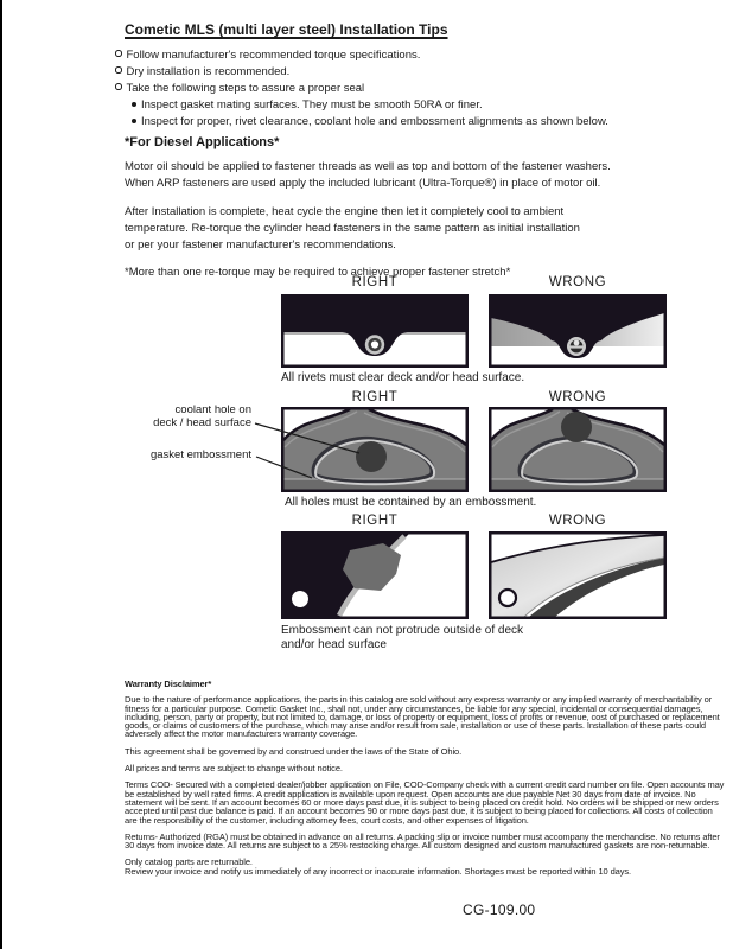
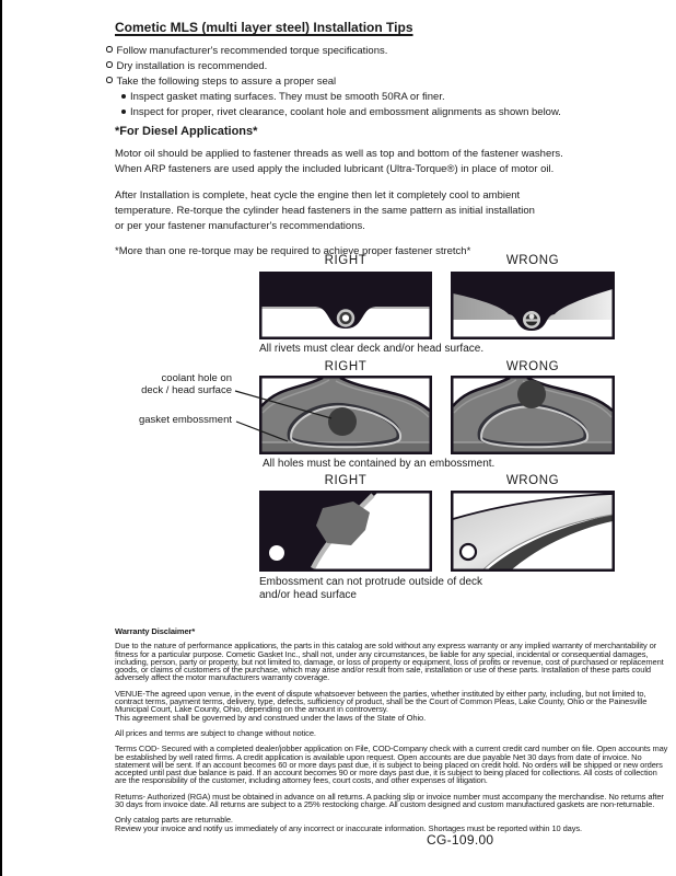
  Cometic MLS (multi layer steel) Installation Tips
  Follow manufacturer's recommended torque specifications.
  Dry installation is recommended.
  Take the following steps to assure a proper seal
  Inspect gasket mating surfaces. They must be smooth 50RA or finer.
  Inspect for proper, rivet clearance, coolant hole and embossment alignments as shown below.
  *For Diesel Applications*
  Motor oil should be applied to fastener threads as well as top and bottom of the fastener washers.
  When ARP fasteners are used apply the included lubricant (Ultra-Torque®) in place of motor oil.
  After Installation is complete, heat cycle the engine then let it completely cool to ambient
  temperature. Re-torque the cylinder head fasteners in the same pattern as initial installation
  or per your fastener manufacturer's recommendations.
  *More than one re-torque may be required to achieve proper fastener stretch*
  RIGHT
  WRONG
  All rivets must clear deck and/or head surface.
  RIGHT
  WRONG
  coolant hole on
  deck / head surface
  gasket embossment
  All holes must be contained by an embossment.
  RIGHT
  WRONG
  Embossment can not protrude outside of deck
  and/or head surface
  Warranty Disclaimer*
  Due to the nature of performance applications, the parts in this catalog are sold without any express warranty or any implied warranty of merchantability or fitness for a particular purpose. Cometic Gasket Inc., shall not, under any circumstances, be liable for any special, incidental or consequential damages, including, person, party or property, but not limited to, damage, or loss of property or equipment, loss of profits or revenue, cost of purchased or replacement goods, or claims of customers of the purchase, which may arise and/or result from sale, installation or use of these parts. Installation of these parts could adversely affect the motor manufacturers warranty coverage.
+ VENUE-The agreed upon venue, in the event of dispute whatsoever between the parties, whether instituted by either party, including, but not limited to, contract terms, payment terms, delivery, type, defects, sufficiency of product, shall be the Court of Common Pleas, Lake County, Ohio or the Painesville Municipal Court, Lake County, Ohio, depending on the amount in controversy.
  This agreement shall be governed by and construed under the laws of the State of Ohio.
  All prices and terms are subject to change without notice.
  Terms COD- Secured with a completed dealer/jobber application on File, COD-Company check with a current credit card number on file. Open accounts may be established by well rated firms. A credit application is available upon request. Open accounts are due payable Net 30 days from date of invoice. No statement will be sent. If an account becomes 60 or more days past due, it is subject to being placed on credit hold. No orders will be shipped or new orders accepted until past due balance is paid. If an account becomes 90 or more days past due, it is subject to being placed for collections. All costs of collection are the responsibility of the customer, including attorney fees, court costs, and other expenses of litigation.
  Returns- Authorized (RGA) must be obtained in advance on all returns. A packing slip or invoice number must accompany the merchandise. No returns after 30 days from invoice date. All returns are subject to a 25% restocking charge. All custom designed and custom manufactured gaskets are non-returnable.
  Only catalog parts are returnable.
  Review your invoice and notify us immediately of any incorrect or inaccurate information. Shortages must be reported within 10 days.
  CG-109.00
